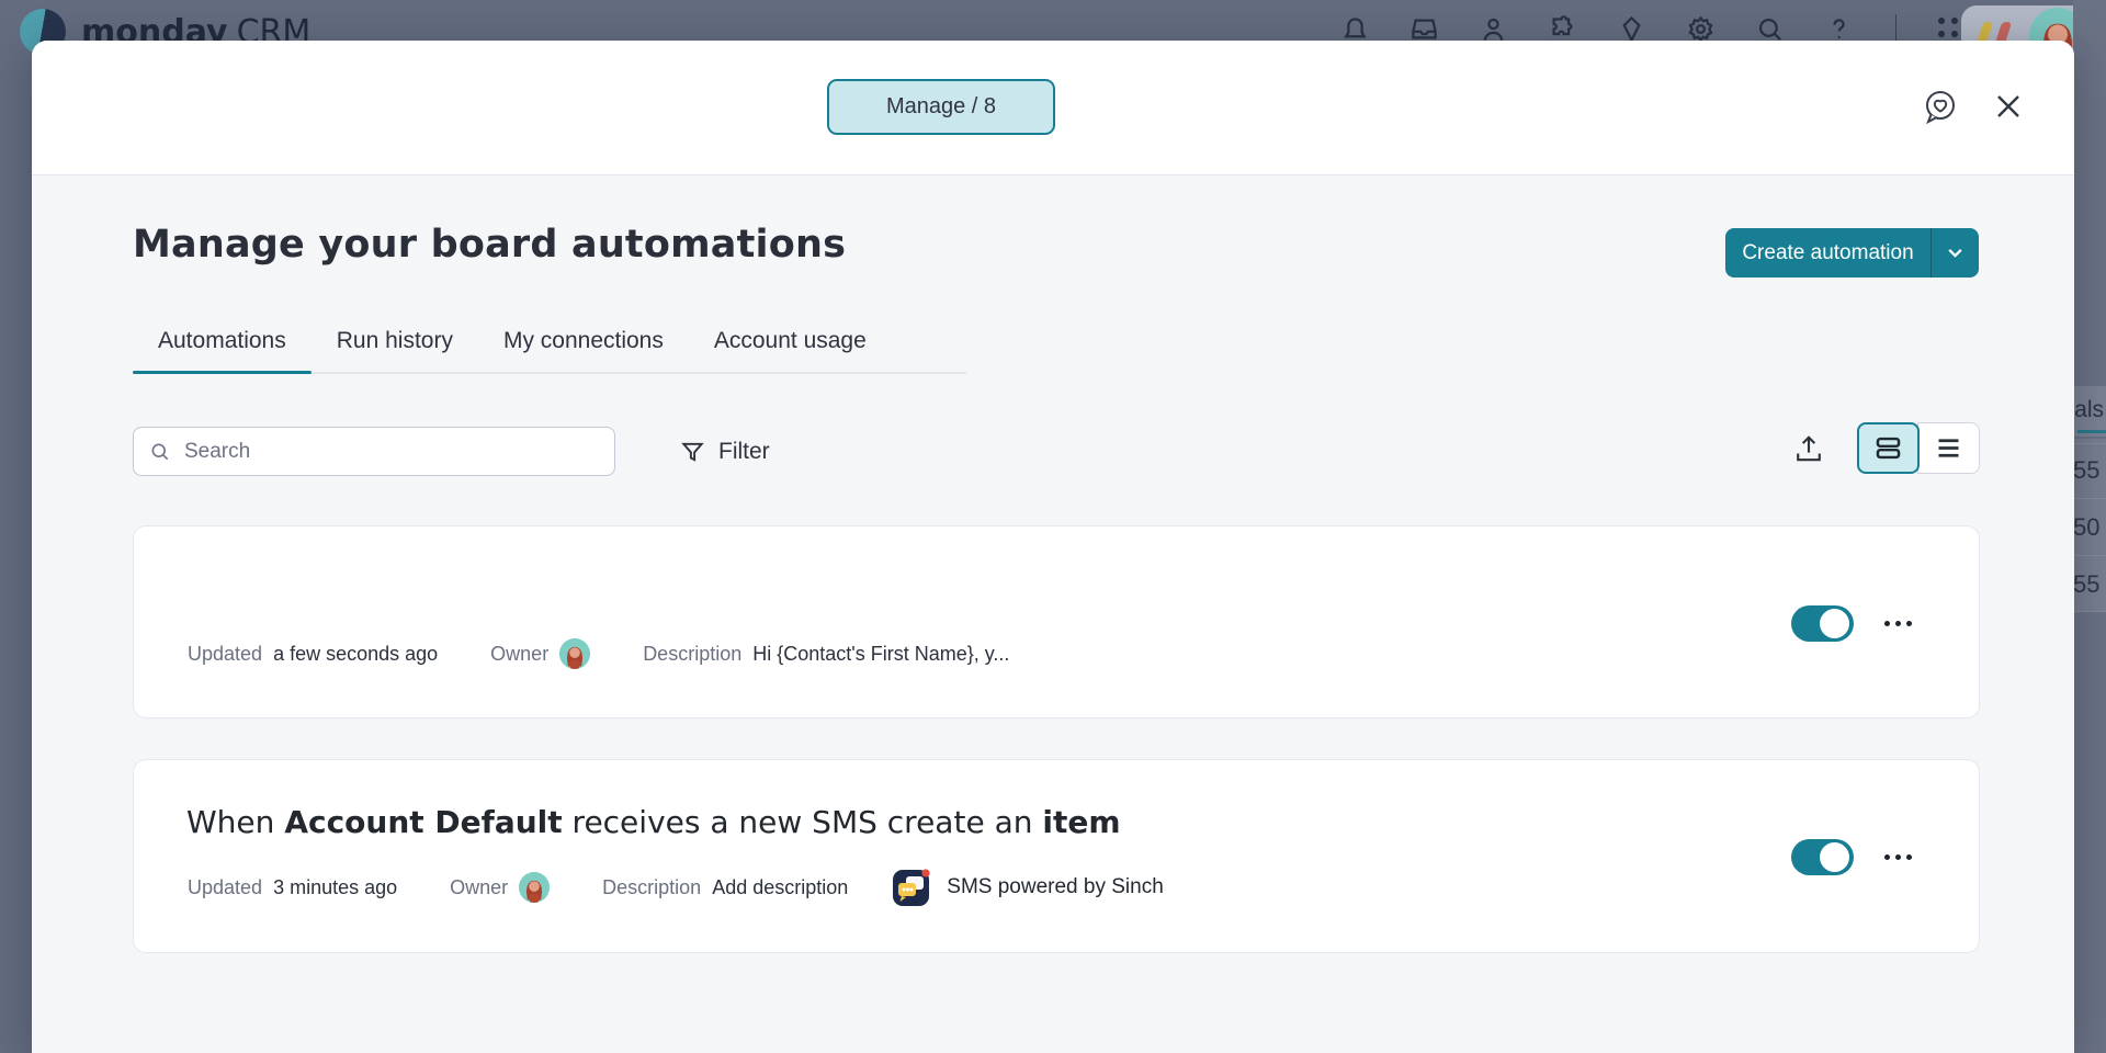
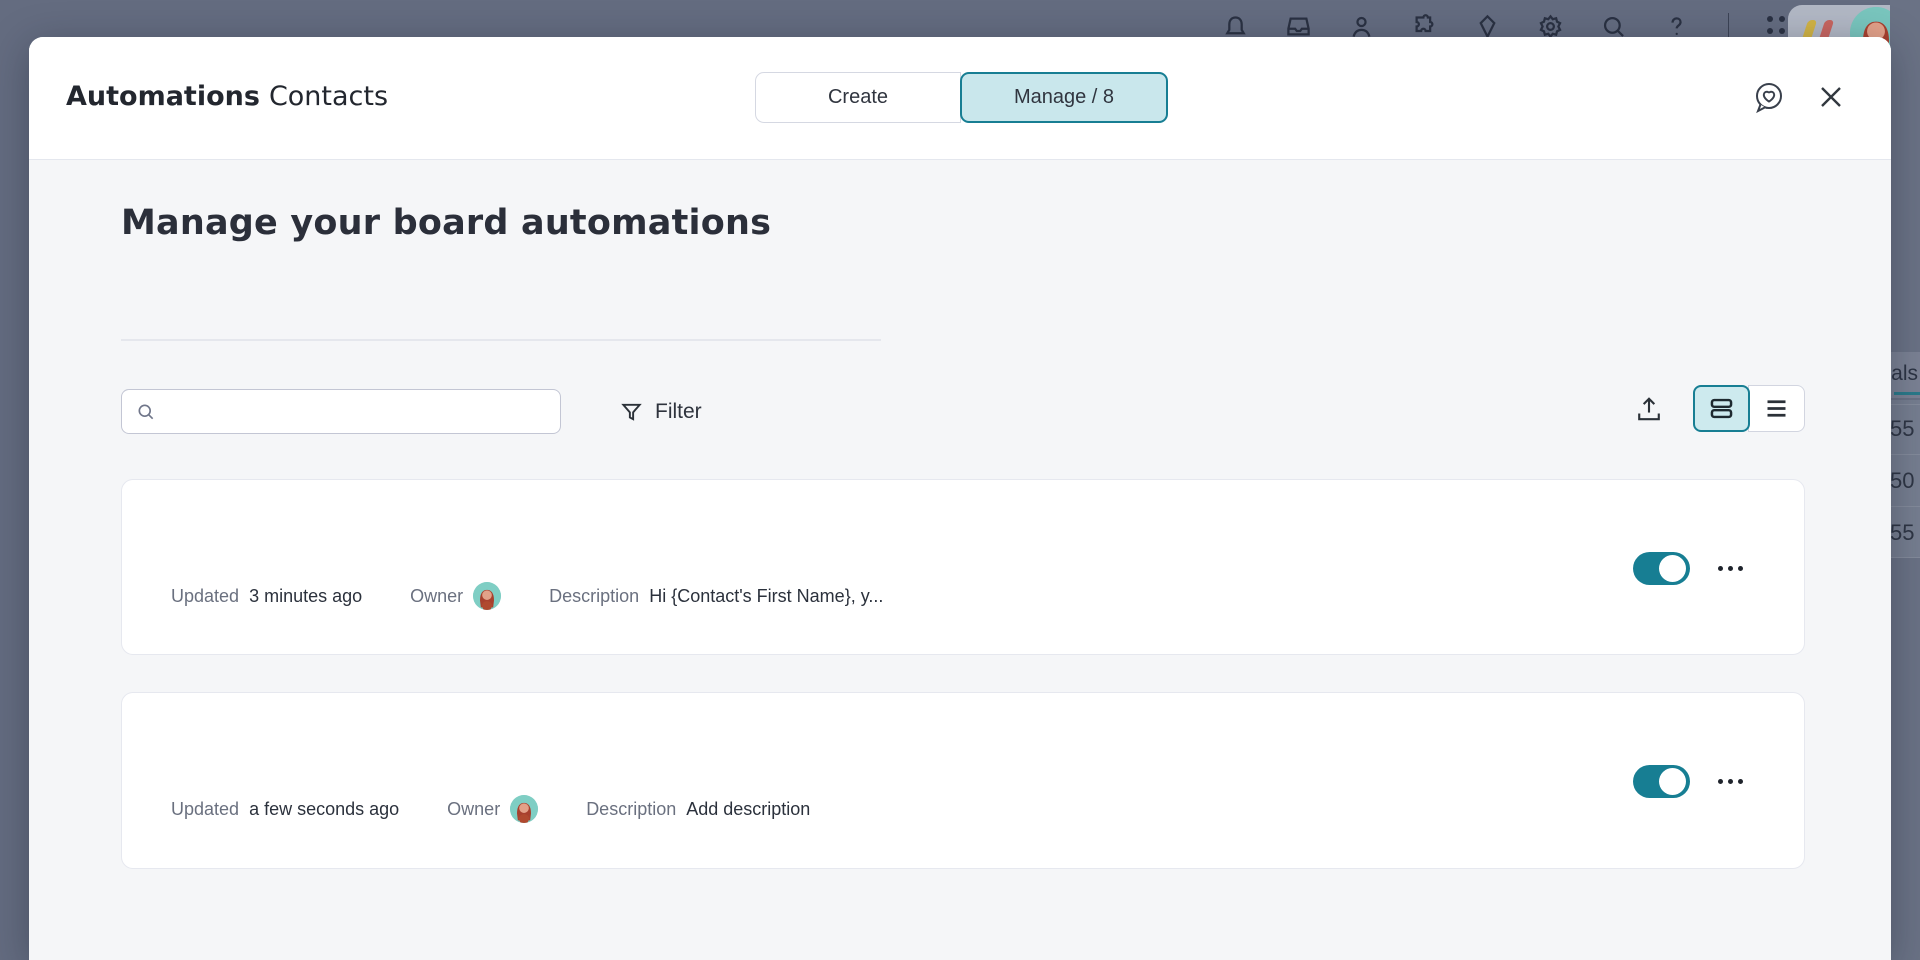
- monday CRM
  als
  55
  50
  55
+ Automations Contacts
+ Create
  Manage / 8
  Manage your board automations
- Create automation
- Automations
- Run history
- My connections
- Account usage
- Search
  Filter
  Updated
- a few seconds ago
+ 3 minutes ago
  Owner
  Description
  Hi {Contact's First Name}, y...
- When Account Default receives a new SMS create an item
  Updated
- 3 minutes ago
+ a few seconds ago
  Owner
  Description
  Add description
- SMS powered by Sinch
